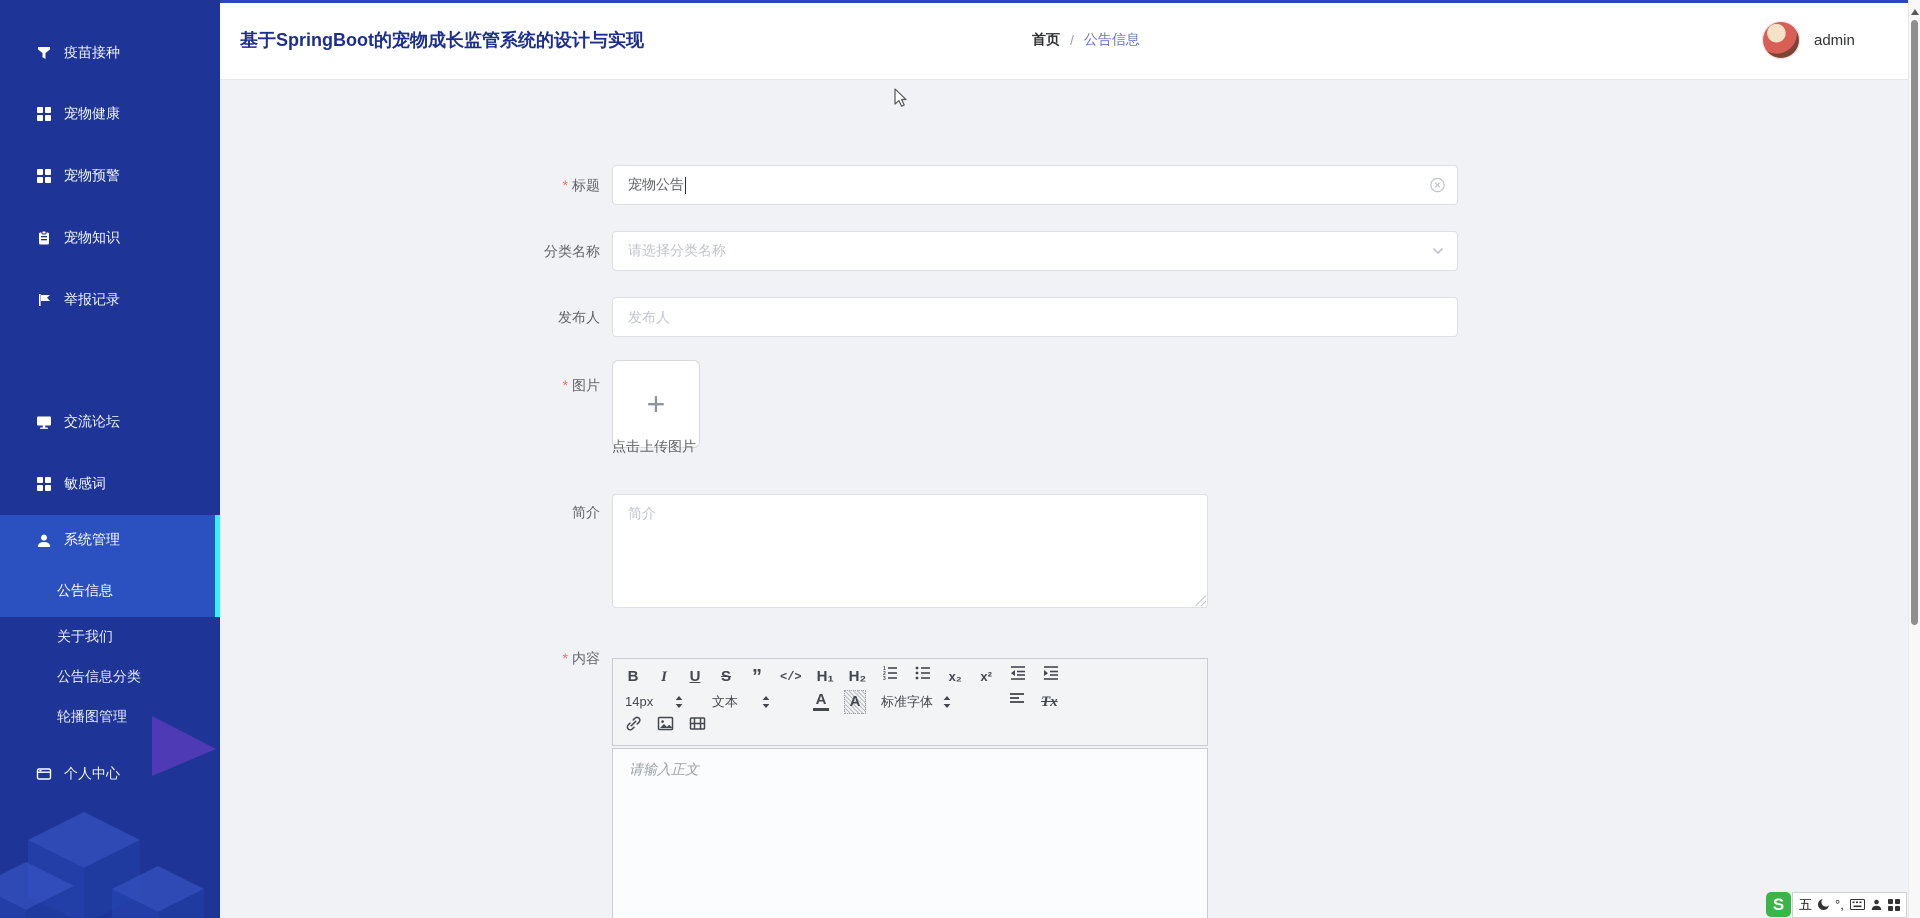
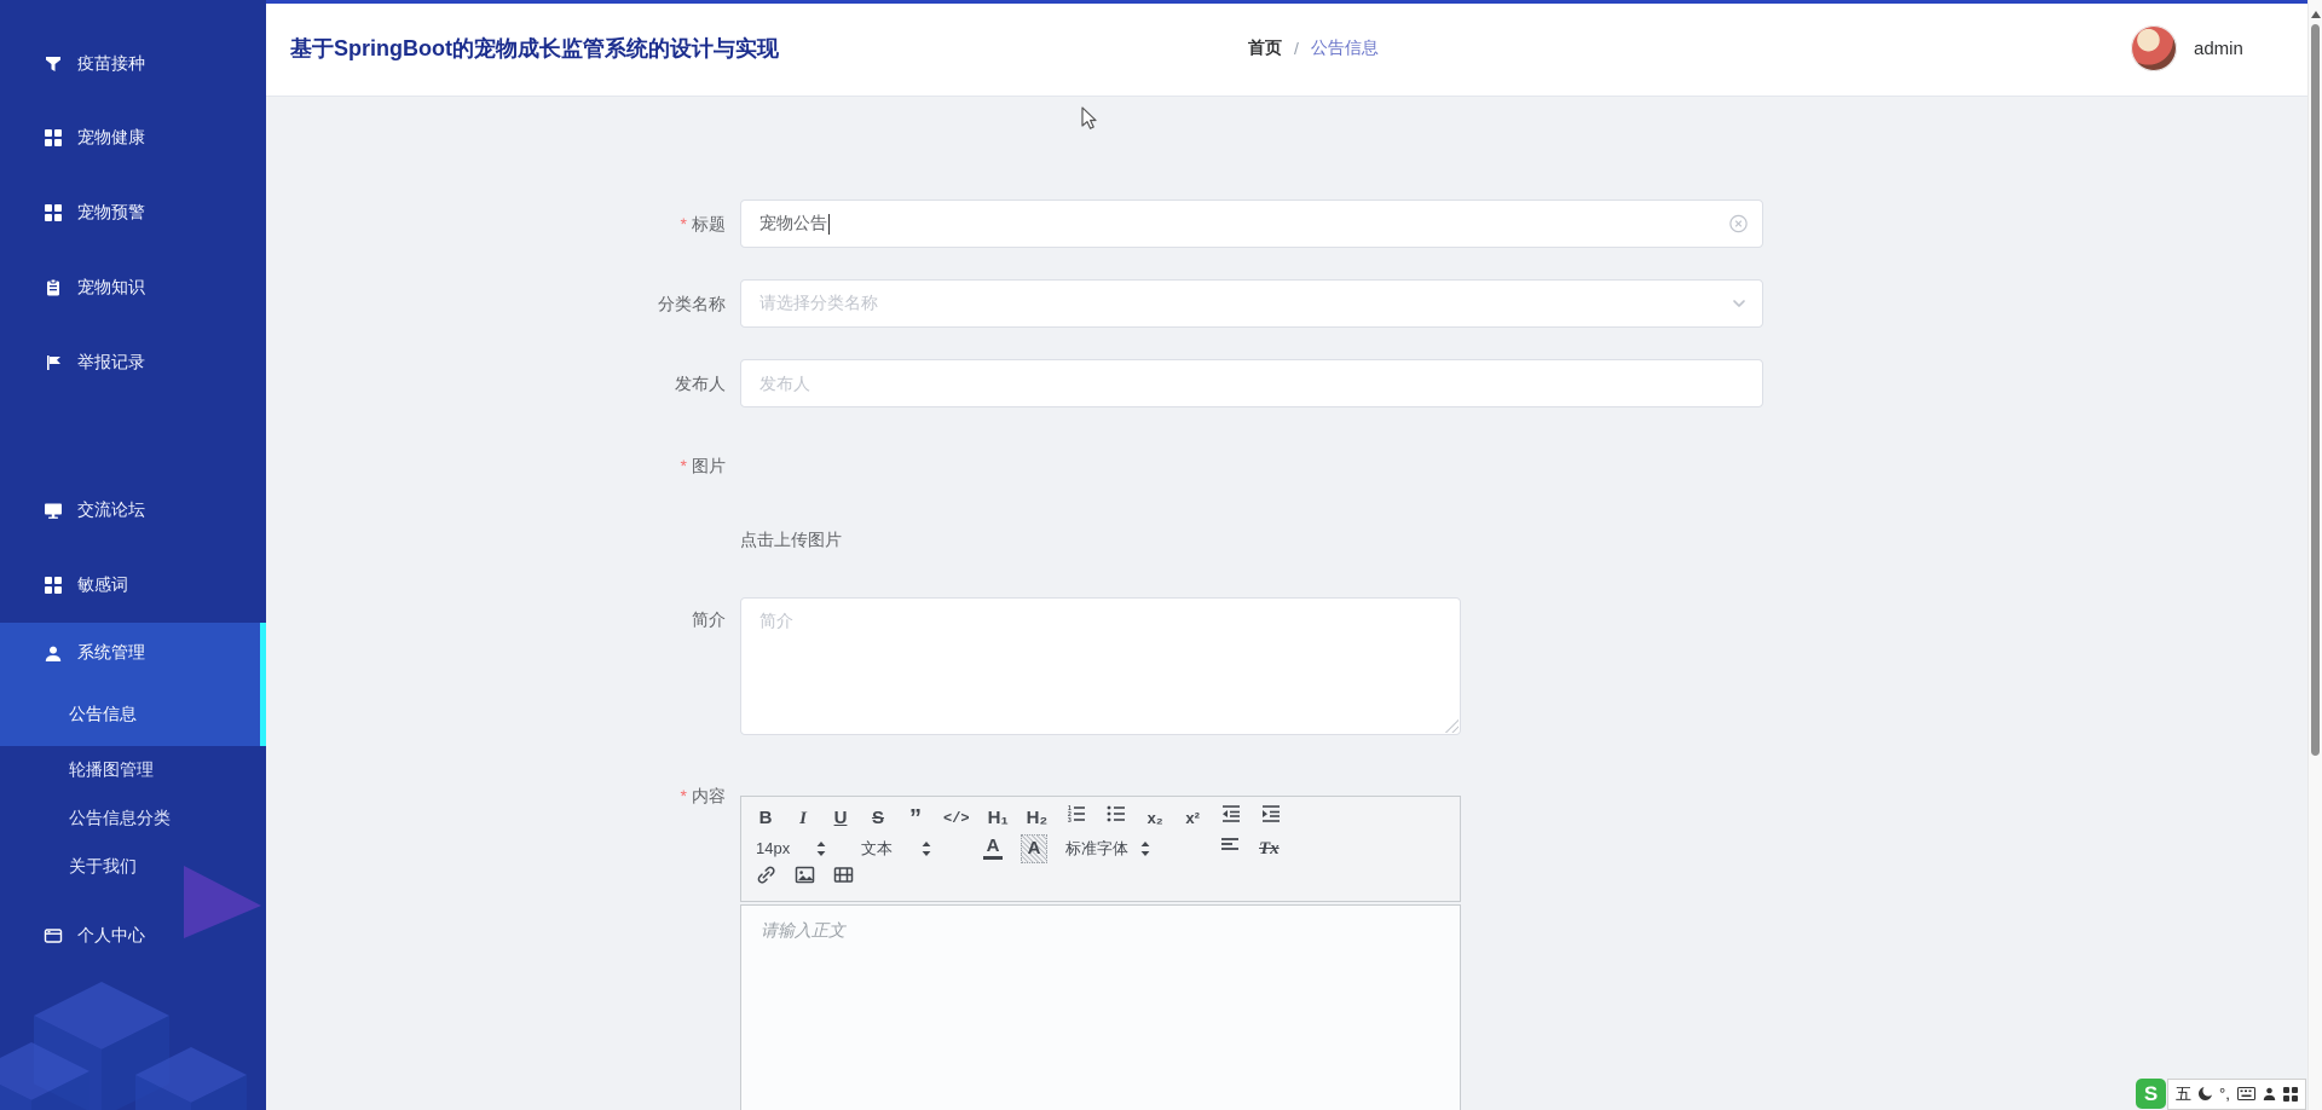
  疫苗接种
  宠物健康
  宠物预警
  宠物知识
  举报记录
  交流论坛
  敏感词
  系统管理
  公告信息
- 关于我们
+ 轮播图管理
  公告信息分类
- 轮播图管理
+ 关于我们
  个人中心
  基于SpringBoot的宠物成长监管系统的设计与实现
  首页
  /
  公告信息
  admin
  * 标题
  宠物公告
  分类名称
  请选择分类名称
  发布人
  发布人
  * 图片
- +
  点击上传图片
  简介
  简介
  * 内容
  B
  I
  U
  S
  ”
  </>
  H₁
  H₂
  x₂
  x²
  14px
  文本
  A
  A
  标准字体
  Tx
  请输入正文
  S
  五
  °,
